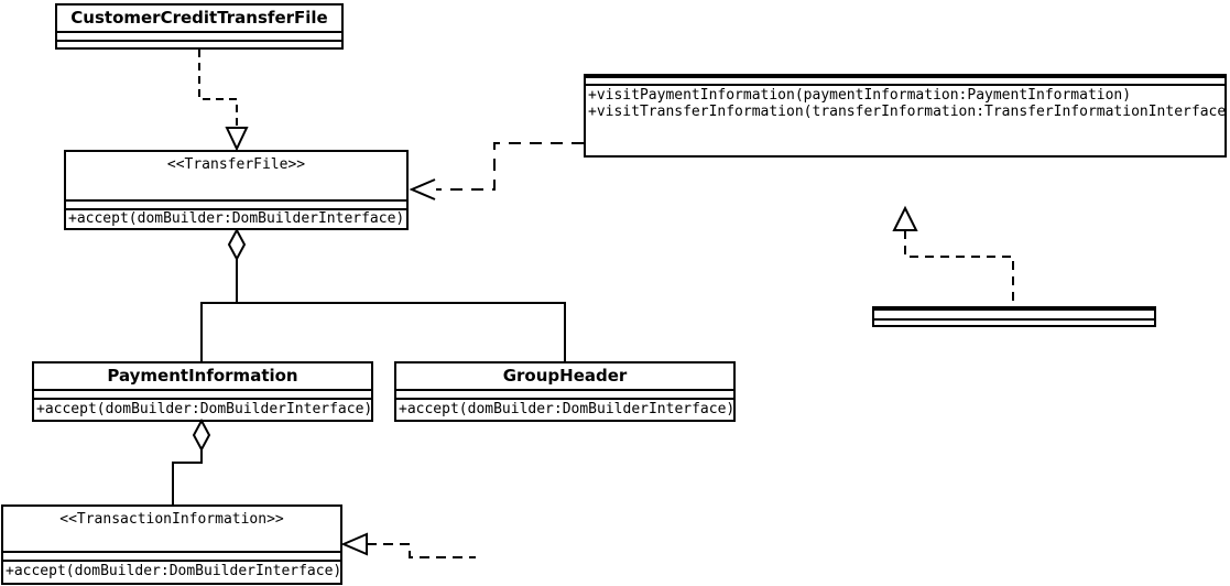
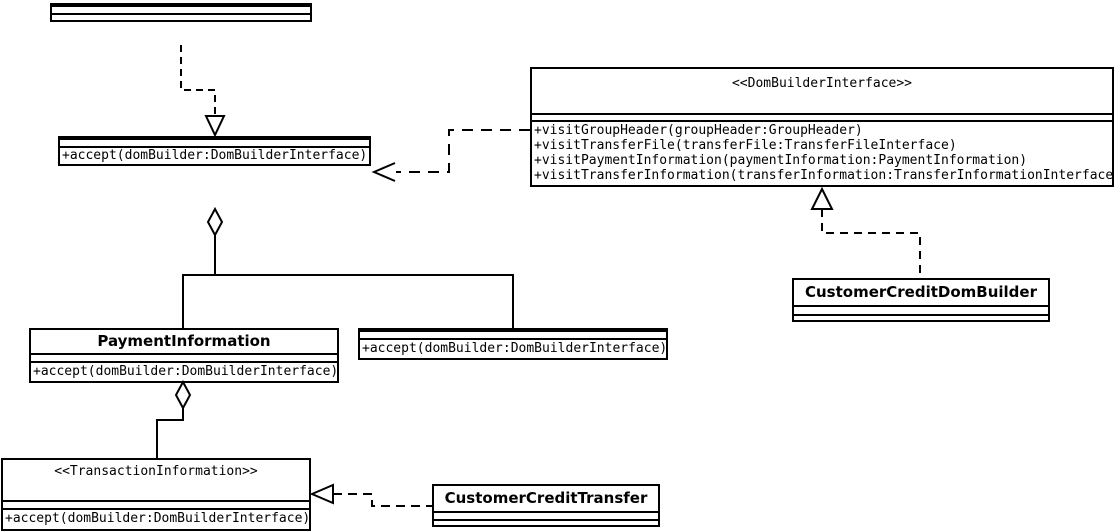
- CustomerCreditTransferFile
- <<TransferFile>>
  +accept(domBuilder:DomBuilderInterface)
+ <<DomBuilderInterface>>
+ +visitGroupHeader(groupHeader:GroupHeader)
+ +visitTransferFile(transferFile:TransferFileInterface)
  +visitPaymentInformation(paymentInformation:PaymentInformation)
  +visitTransferInformation(transferInformation:TransferInformationInterface
+ CustomerCreditDomBuilder
  PaymentInformation
  +accept(domBuilder:DomBuilderInterface)
- GroupHeader
  +accept(domBuilder:DomBuilderInterface)
  <<TransactionInformation>>
  +accept(domBuilder:DomBuilderInterface)
+ CustomerCreditTransfer
